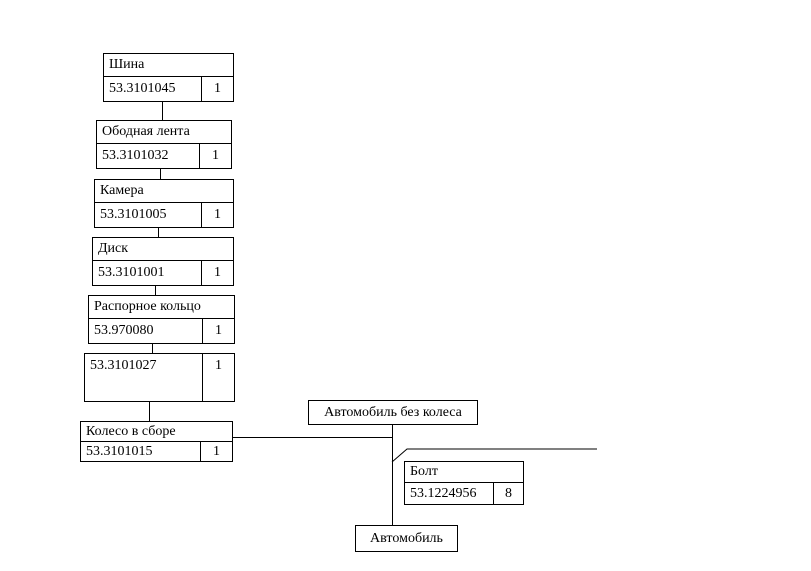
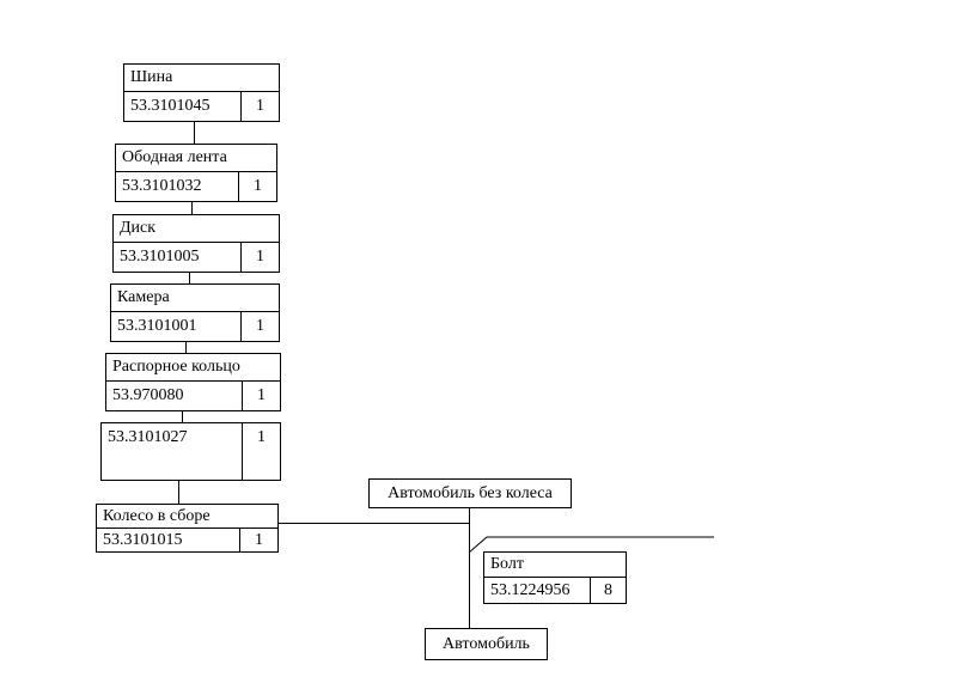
  Шина
  53.3101045
  1
  Ободная лента
  53.3101032
  1
- Камера
+ Диск
  53.3101005
  1
- Диск
+ Камера
  53.3101001
  1
  Распорное кольцо
  53.970080
  1
  53.3101027
  1
  Колесо в сборе
  53.3101015
  1
  Болт
  53.1224956
  8
  Автомобиль без колеса
  Автомобиль
